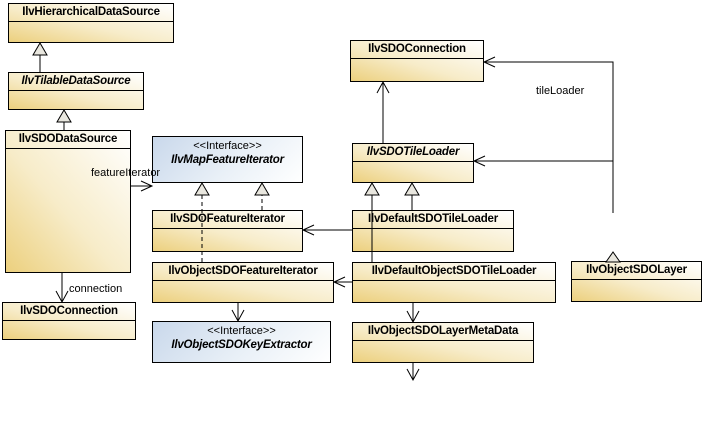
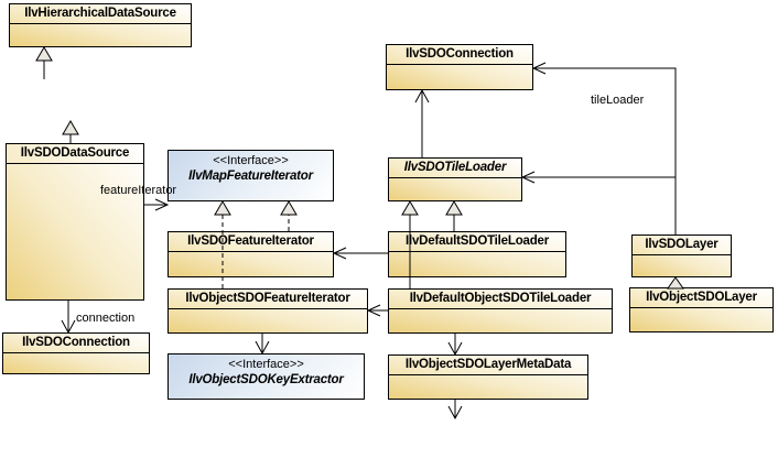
  IlvHierarchicalDataSource
- IlvTilableDataSource
  IlvSDODataSource
  IlvSDOConnection
  <<Interface>>
  IlvMapFeatureIterator
  IlvSDFeatureIterator
  IlvObjectSDOFeatureIterator
  <<Interface>>
  IlvObjectSDOKeyExtractor
  IlvSDOConnection
  IlvSDOTileLoader
  IvDefaultSDOTileLoader
  IlvDefaultObjectSDOTileLoader
  IlvObjectSDOLayerMetaData
+ IlvSDOLayer
  IlvObjectSDOLayer
  featureIterator
  connection
  tileLoader
